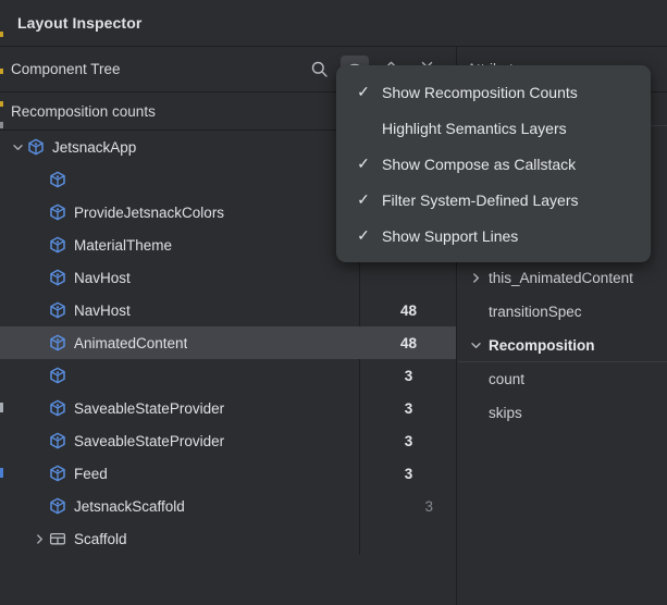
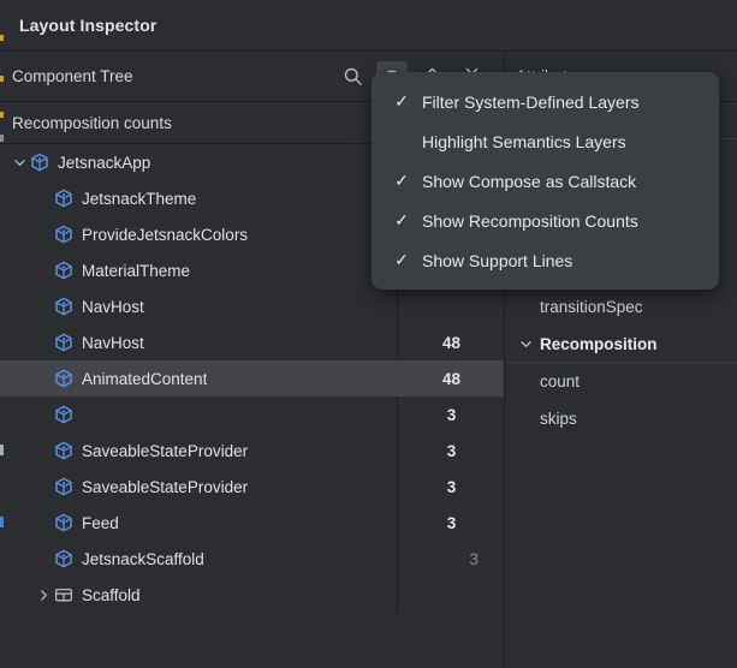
  Layout Inspector
  Component Tree
  Recomposition counts
  JetsnackApp
+ JetsnackTheme
  ProvideJetsnackColors
  MaterialTheme
  NavHost
  NavHost
  48
  AnimatedContent
  48
  3
  SaveableStateProvider
  3
  SaveableStateProvider
  3
  Feed
  3
  JetsnackScaffold
  3
  Scaffold
- this_AnimatedContent
  transitionSpec
  Recomposition
  count
  skips
  ✓
- Show Recomposition Counts
+ Filter System-Defined Layers
  Highlight Semantics Layers
  ✓
  Show Compose as Callstack
  ✓
- Filter System-Defined Layers
+ Show Recomposition Counts
  ✓
  Show Support Lines
